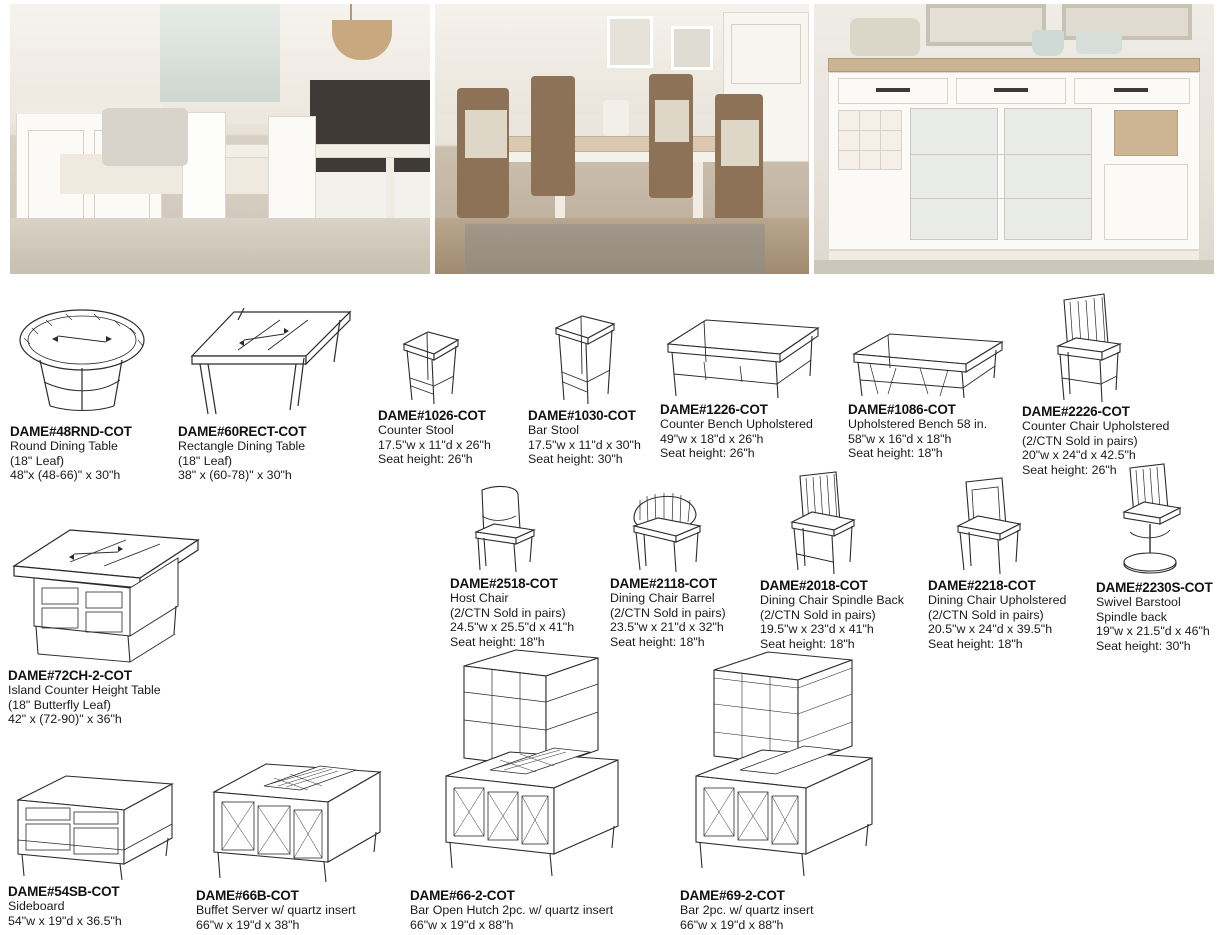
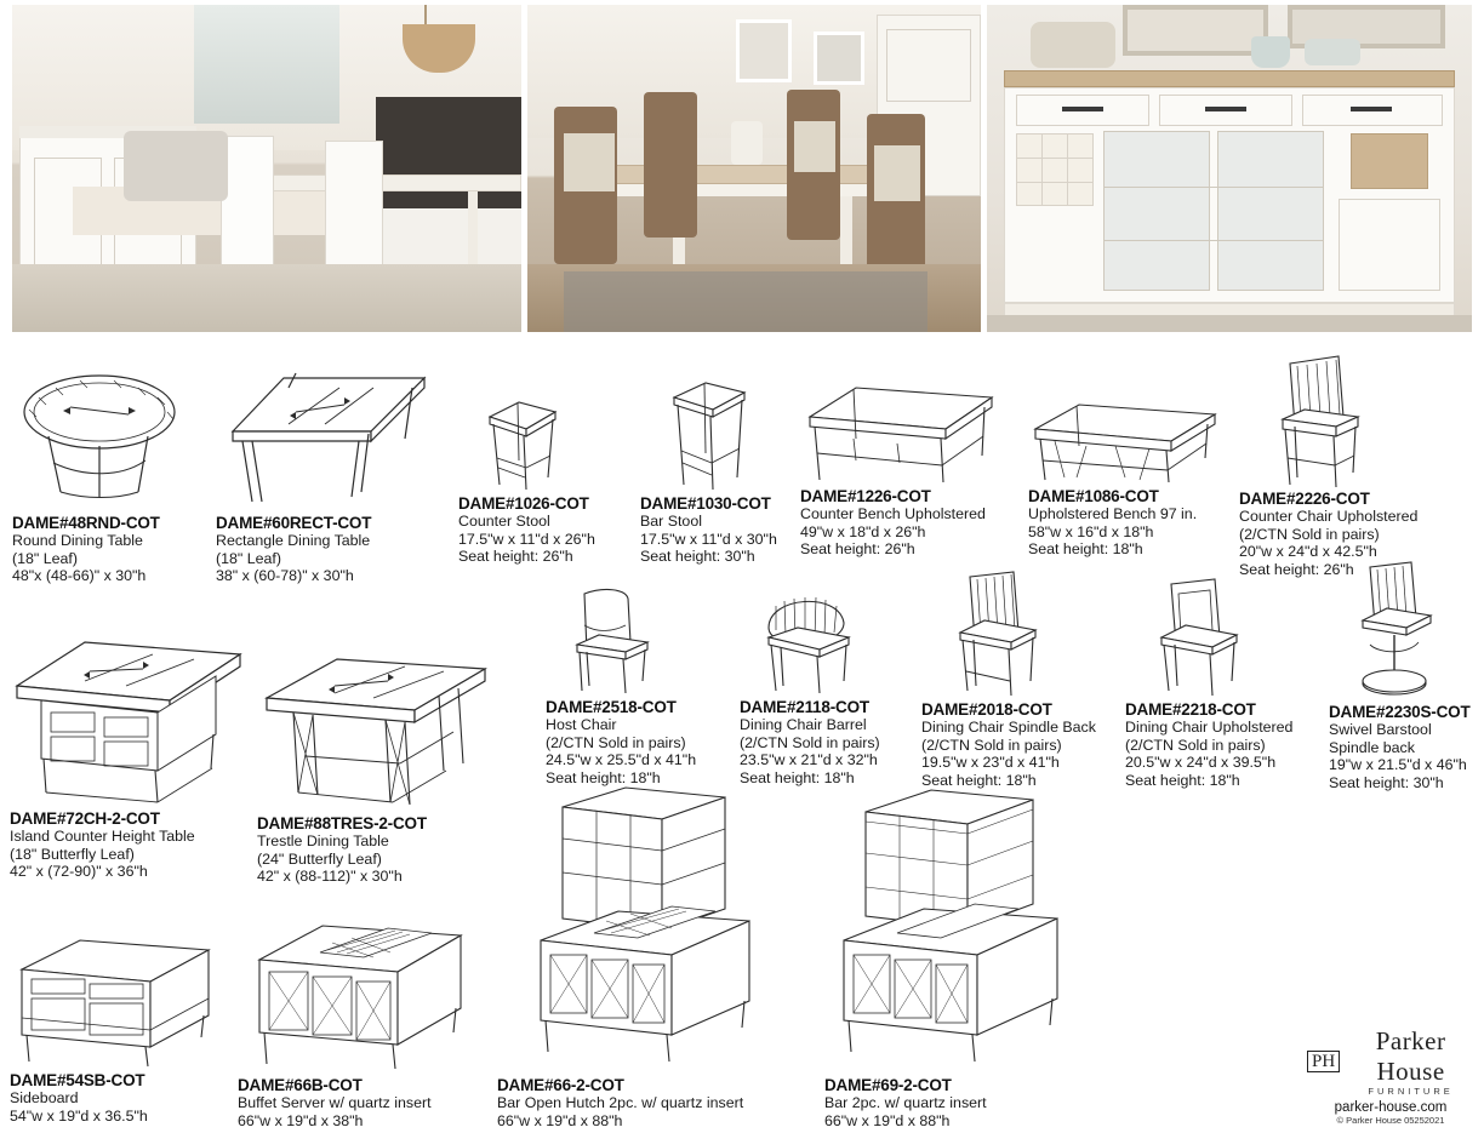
  DAME#48RND-COT
  Round Dining Table
  (18" Leaf)
  48"x (48-66)" x 30"h
  DAME#60RECT-COT
  Rectangle Dining Table
  (18" Leaf)
  38" x (60-78)" x 30"h
  DAME#1026-COT
  Counter Stool
  17.5"w x 11"d x 26"h
  Seat height: 26"h
  DAME#1030-COT
  Bar Stool
  17.5"w x 11"d x 30"h
  Seat height: 30"h
  DAME#1226-COT
  Counter Bench Upholstered
  49"w x 18"d x 26"h
  Seat height: 26"h
  DAME#1086-COT
- Upholstered Bench 58 in.
+ Upholstered Bench 97 in.
  58"w x 16"d x 18"h
  Seat height: 18"h
  DAME#2226-COT
  Counter Chair Upholstered
  (2/CTN Sold in pairs)
  20"w x 24"d x 42.5"h
  Seat height: 26"h
  DAME#72CH-2-COT
  Island Counter Height Table
  (18" Butterfly Leaf)
  42" x (72-90)" x 36"h
+ DAME#88TRES-2-COT
+ Trestle Dining Table
+ (24" Butterfly Leaf)
+ 42" x (88-112)" x 30"h
  DAME#2518-COT
  Host Chair
  (2/CTN Sold in pairs)
  24.5"w x 25.5"d x 41"h
  Seat height: 18"h
  DAME#2118-COT
  Dining Chair Barrel
  (2/CTN Sold in pairs)
  23.5"w x 21"d x 32"h
  Seat height: 18"h
  DAME#2018-COT
  Dining Chair Spindle Back
  (2/CTN Sold in pairs)
  19.5"w x 23"d x 41"h
  Seat height: 18"h
  DAME#2218-COT
  Dining Chair Upholstered
  (2/CTN Sold in pairs)
  20.5"w x 24"d x 39.5"h
  Seat height: 18"h
  DAME#2230S-COT
  Swivel Barstool
  Spindle back
  19"w x 21.5"d x 46"h
  Seat height: 30"h
  DAME#54SB-COT
  Sideboard
  54"w x 19"d x 36.5"h
  DAME#66B-COT
  Buffet Server w/ quartz insert
  66"w x 19"d x 38"h
  DAME#66-2-COT
  Bar Open Hutch 2pc. w/ quartz insert
  66"w x 19"d x 88"h
  DAME#69-2-COT
  Bar 2pc. w/ quartz insert
  66"w x 19"d x 88"h
+ PH
+ Parker House
+ FURNITURE
+ parker-house.com
+ © Parker House 05252021
